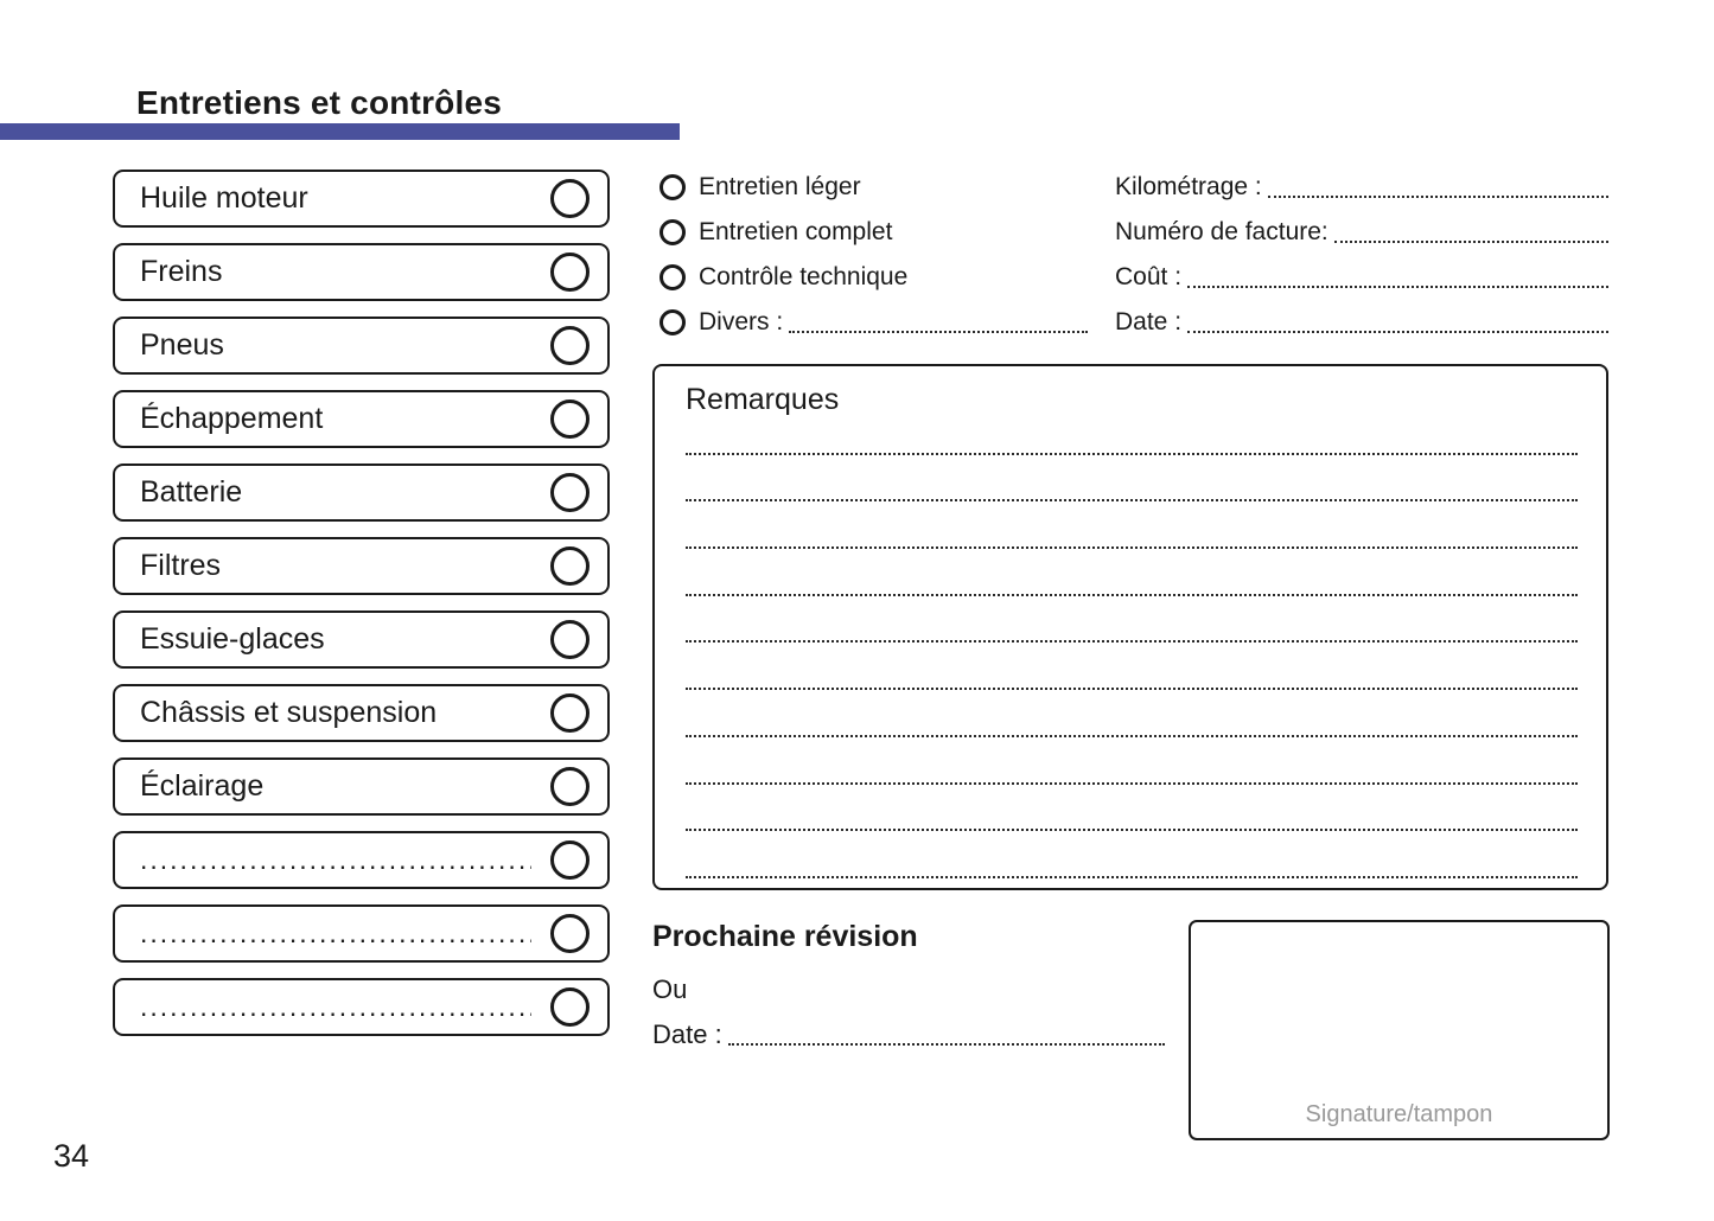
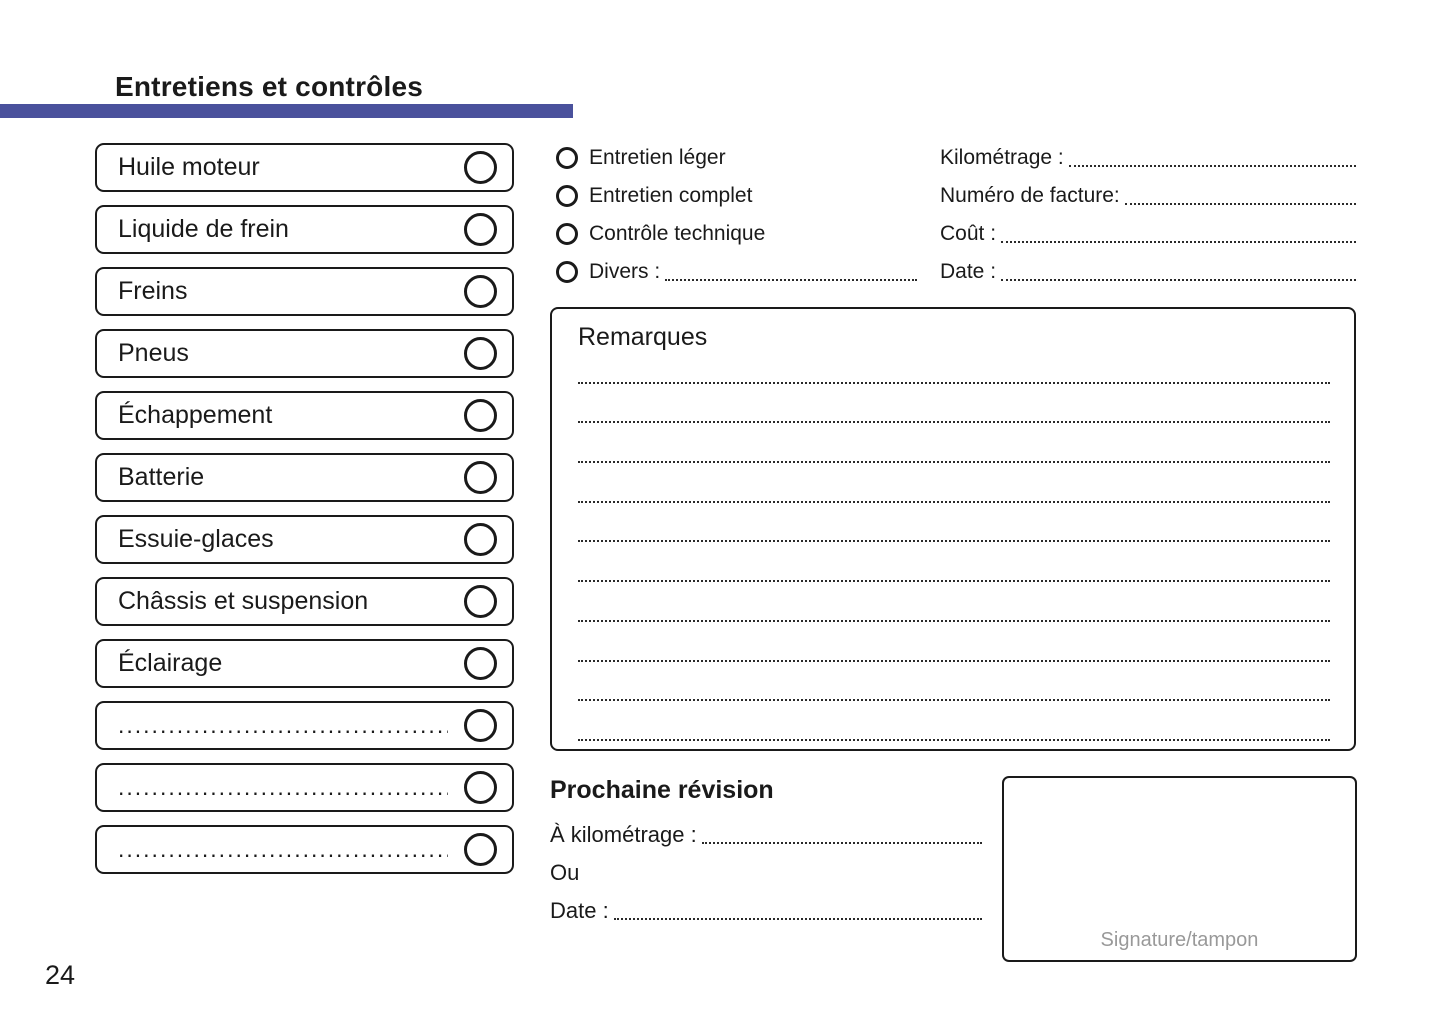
  Entretiens et contrôles
  Huile moteur
+ Liquide de frein
  Freins
  Pneus
  Échappement
  Batterie
- Filtres
  Essuie-glaces
  Châssis et suspension
  Éclairage
  .......................................
  .......................................
  .......................................
  Entretien léger
  Entretien complet
  Contrôle technique
  Divers :
  Kilométrage :
  Numéro de facture:
  Coût :
  Date :
  Remarques
  Prochaine révision
+ À kilométrage :
  Ou
  Date :
  Signature/tampon
- 34
+ 24
